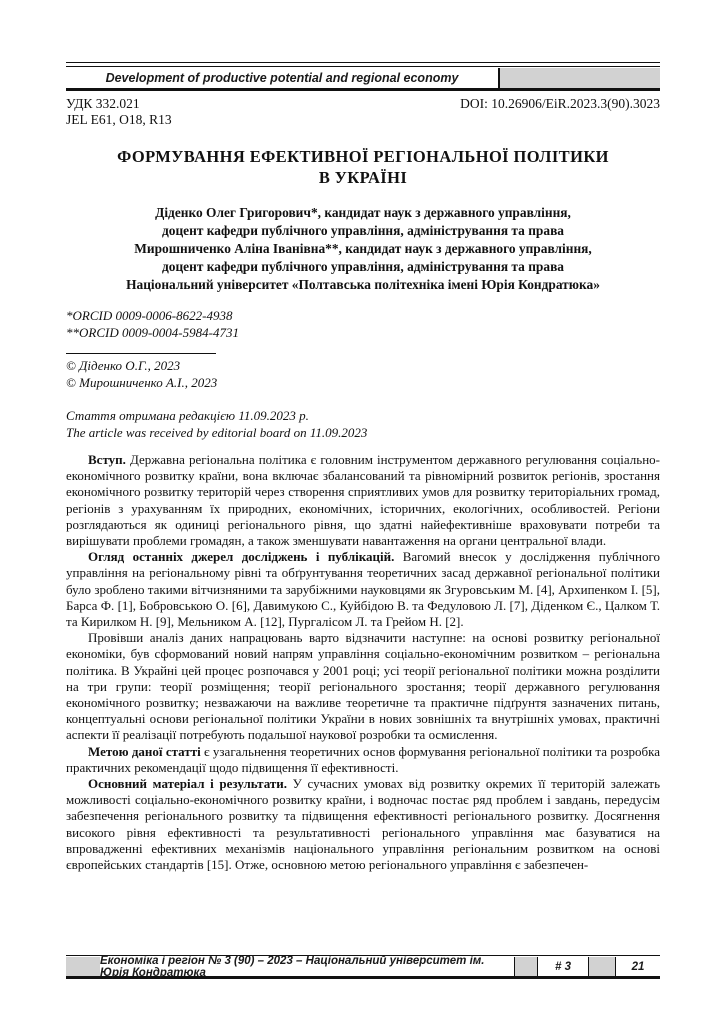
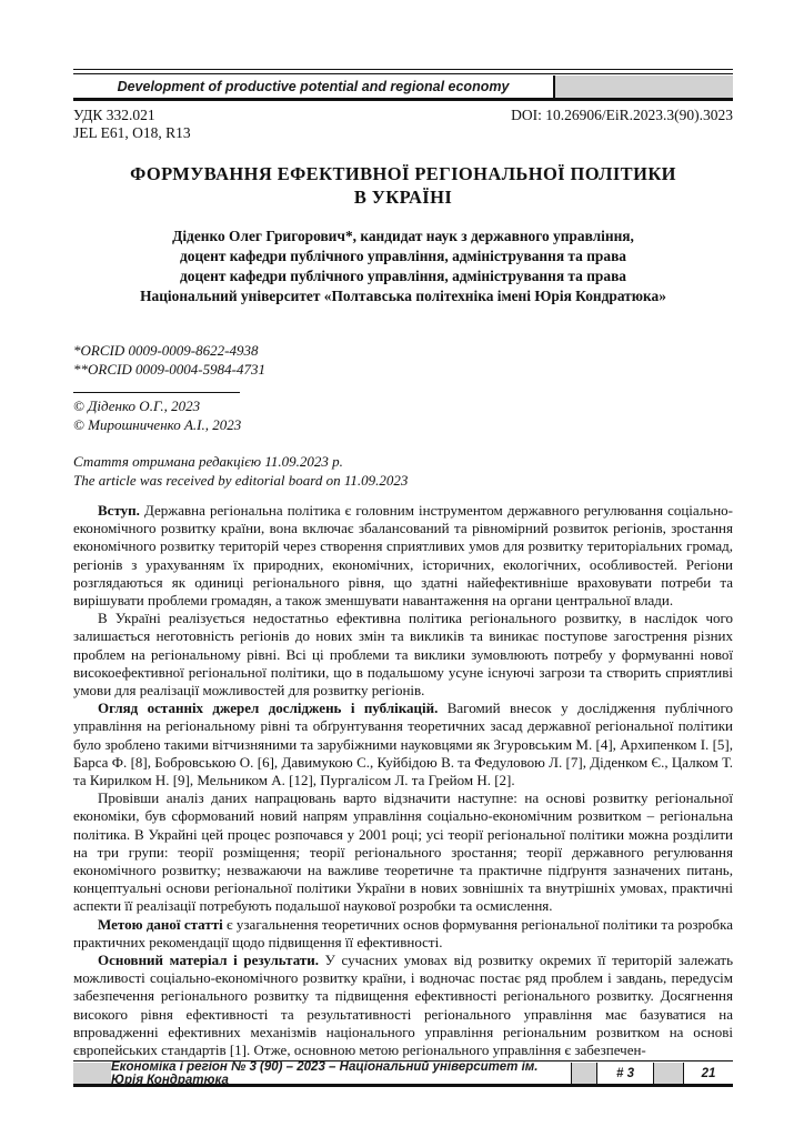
  Development of productive potential and regional economy
  УДК 332.021
  DOI: 10.26906/EiR.2023.3(90).3023
  JEL E61, O18, R13
  ФОРМУВАННЯ ЕФЕКТИВНОЇ РЕГІОНАЛЬНОЇ ПОЛІТИКИ
  В УКРАЇНІ
  Діденко Олег Григорович*, кандидат наук з державного управління,
  доцент кафедри публічного управління, адміністрування та права
- Мирошниченко Аліна Іванівна**, кандидат наук з державного управління,
  доцент кафедри публічного управління, адміністрування та права
  Національний університет «Полтавська політехніка імені Юрія Кондратюка»
- *ORCID 0009-0006-8622-4938
+ *ORCID 0009-0009-8622-4938
  **ORCID 0009-0004-5984-4731
  © Діденко О.Г., 2023
  © Мирошниченко А.І., 2023
  Стаття отримана редакцією 11.09.2023 р.
  The article was received by editorial board on 11.09.2023
  Вступ. Державна регіональна політика є головним інструментом державного регулювання соціально-економічного розвитку країни, вона включає збалансований та рівномірний розвиток регіонів, зростання економічного розвитку територій через створення сприятливих умов для розвитку територіальних громад, регіонів з урахуванням їх природних, економічних, історичних, екологічних, особливостей. Регіони розглядаються як одиниці регіонального рівня, що здатні найефективніше враховувати потреби та вирішувати проблеми громадян, а також зменшувати навантаження на органи центральної влади.
+ В Україні реалізується недостатньо ефективна політика регіонального розвитку, в наслідок чого залишається неготовність регіонів до нових змін та викликів та виникає поступове загострення різних проблем на регіональному рівні. Всі ці проблеми та виклики зумовлюють потребу у формуванні нової високоефективної регіональної політики, що в подальшому усуне існуючі загрози та створить сприятливі умови для реалізації можливостей для розвитку регіонів.
- Огляд останніх джерел досліджень і публікацій. Вагомий внесок у дослідження публічного управління на регіональному рівні та обґрунтування теоретичних засад державної регіональної політики було зроблено такими вітчизняними та зарубіжними науковцями як Згуровським М. [4], Архипенком І. [5], Барса Ф. [1], Бобровською О. [6], Давимукою С., Куйбідою В. та Федуловою Л. [7], Діденком Є., Цалком Т. та Кирилком Н. [9], Мельником А. [12], Пургалісом Л. та Грейом Н. [2].
+ Огляд останніх джерел досліджень і публікацій. Вагомий внесок у дослідження публічного управління на регіональному рівні та обґрунтування теоретичних засад державної регіональної політики було зроблено такими вітчизняними та зарубіжними науковцями як Згуровським М. [4], Архипенком І. [5], Барса Ф. [8], Бобровською О. [6], Давимукою С., Куйбідою В. та Федуловою Л. [7], Діденком Є., Цалком Т. та Кирилком Н. [9], Мельником А. [12], Пургалісом Л. та Грейом Н. [2].
  Провівши аналіз даних напрацювань варто відзначити наступне: на основі розвитку регіональної економіки, був сформований новий напрям управління соціально-економічним розвитком – регіональна політика. В Украйні цей процес розпочався у 2001 році; усі теорії регіональної політики можна розділити на три групи: теорії розміщення; теорії регіонального зростання; теорії державного регулювання економічного розвитку; незважаючи на важливе теоретичне та практичне підґрунтя зазначених питань, концептуальні основи регіональної політики України в нових зовнішніх та внутрішніх умовах, практичні аспекти її реалізації потребують подальшої наукової розробки та осмислення.
  Метою даної статті є узагальнення теоретичних основ формування регіональної політики та розробка практичних рекомендації щодо підвищення її ефективності.
- Основний матеріал і результати. У сучасних умовах від розвитку окремих її територій залежать можливості соціально-економічного розвитку країни, і водночас постає ряд проблем і завдань, передусім забезпечення регіонального розвитку та підвищення ефективності регіонального розвитку. Досягнення високого рівня ефективності та результативності регіонального управління має базуватися на впровадженні ефективних механізмів національного управління регіональним розвитком на основі європейських стандартів [15]. Отже, основною метою регіонального управління є забезпечен-
+ Основний матеріал і результати. У сучасних умовах від розвитку окремих її територій залежать можливості соціально-економічного розвитку країни, і водночас постає ряд проблем і завдань, передусім забезпечення регіонального розвитку та підвищення ефективності регіонального розвитку. Досягнення високого рівня ефективності та результативності регіонального управління має базуватися на впровадженні ефективних механізмів національного управління регіональним розвитком на основі європейських стандартів [1]. Отже, основною метою регіонального управління є забезпечен-
  Економіка і регіон № 3 (90) – 2023 – Національний університет ім. Юрія Кондратюка
  # 3
  21
